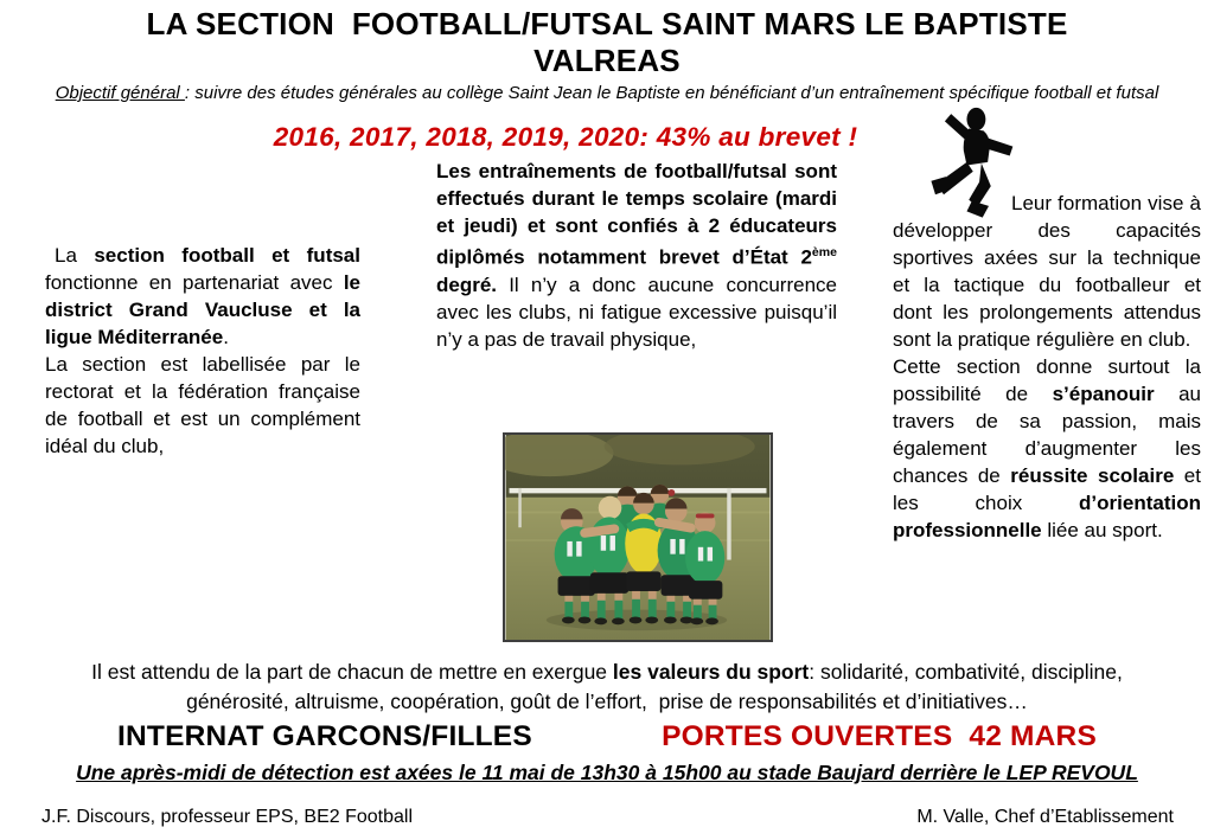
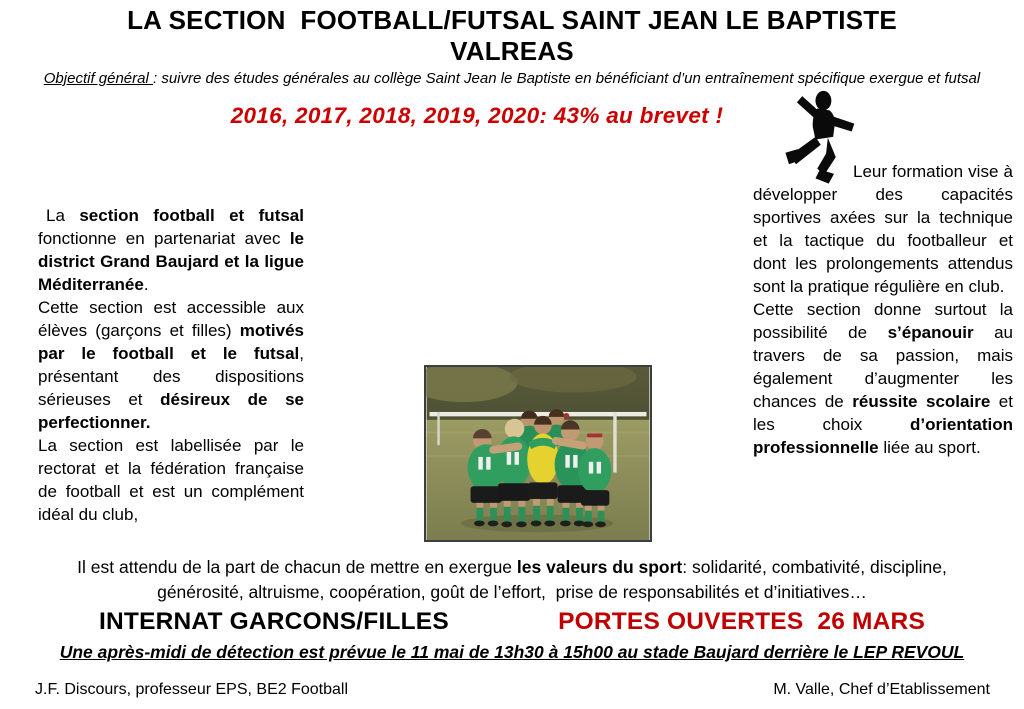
- LA SECTION FOOTBALL/FUTSAL SAINT MARS LE BAPTISTE
+ LA SECTION FOOTBALL/FUTSAL SAINT JEAN LE BAPTISTE
  VALREAS
- Objectif général : suivre des études générales au collège Saint Jean le Baptiste en bénéficiant d’un entraînement spécifique football et futsal
+ Objectif général : suivre des études générales au collège Saint Jean le Baptiste en bénéficiant d’un entraînement spécifique exergue et futsal
  2016, 2017, 2018, 2019, 2020: 43% au brevet !
- La section football et futsal fonctionne en partenariat avec le district Grand Vaucluse et la ligue Méditerranée.
+ La section football et futsal fonctionne en partenariat avec le district Grand Baujard et la ligue Méditerranée.
+ Cette section est accessible aux élèves (garçons et filles) motivés par le football et le futsal, présentant des dispositions sérieuses et désireux de se perfectionner.
  La section est labellisée par le rectorat et la fédération française de football et est un complément idéal du club,
- Les entraînements de football/futsal sont effectués durant le temps scolaire (mardi et jeudi) et sont confiés à 2 éducateurs diplômés notamment brevet d’État 2ème degré. Il n’y a donc aucune concurrence avec les clubs, ni fatigue excessive puisqu’il n’y a pas de travail physique,
  Leur formation vise à développer des capacités sportives axées sur la technique et la tactique du footballeur et dont les prolongements attendus sont la pratique régulière en club.
  Cette section donne surtout la possibilité de s’épanouir au travers de sa passion, mais également d’augmenter les chances de réussite scolaire et les choix d’orientation professionnelle liée au sport.
  Il est attendu de la part de chacun de mettre en exergue les valeurs du sport: solidarité, combativité, discipline, générosité, altruisme, coopération, goût de l’effort, prise de responsabilités et d’initiatives…
  INTERNAT GARCONS/FILLES
- PORTES OUVERTES 42 MARS
+ PORTES OUVERTES 26 MARS
- Une après-midi de détection est axées le 11 mai de 13h30 à 15h00 au stade Baujard derrière le LEP REVOUL
+ Une après-midi de détection est prévue le 11 mai de 13h30 à 15h00 au stade Baujard derrière le LEP REVOUL
  J.F. Discours, professeur EPS, BE2 Football
  M. Valle, Chef d’Etablissement
